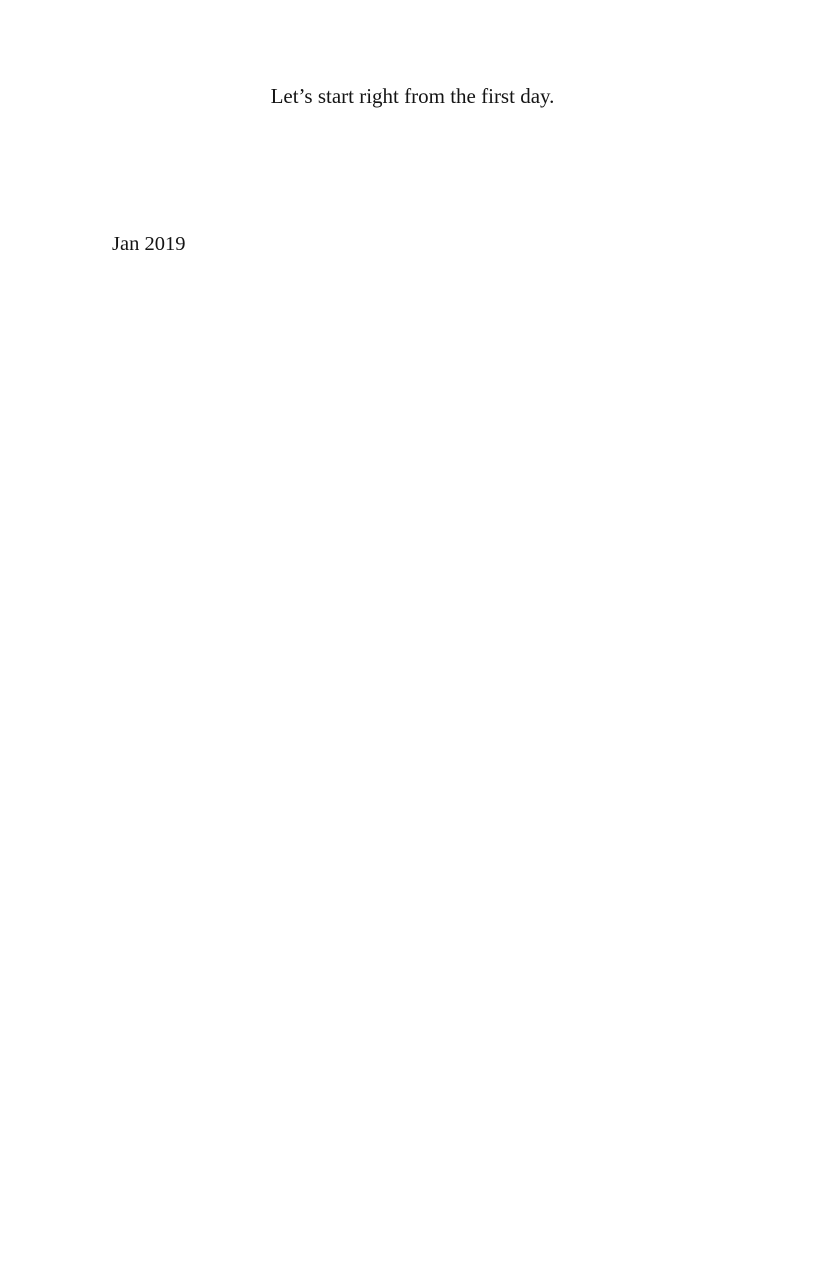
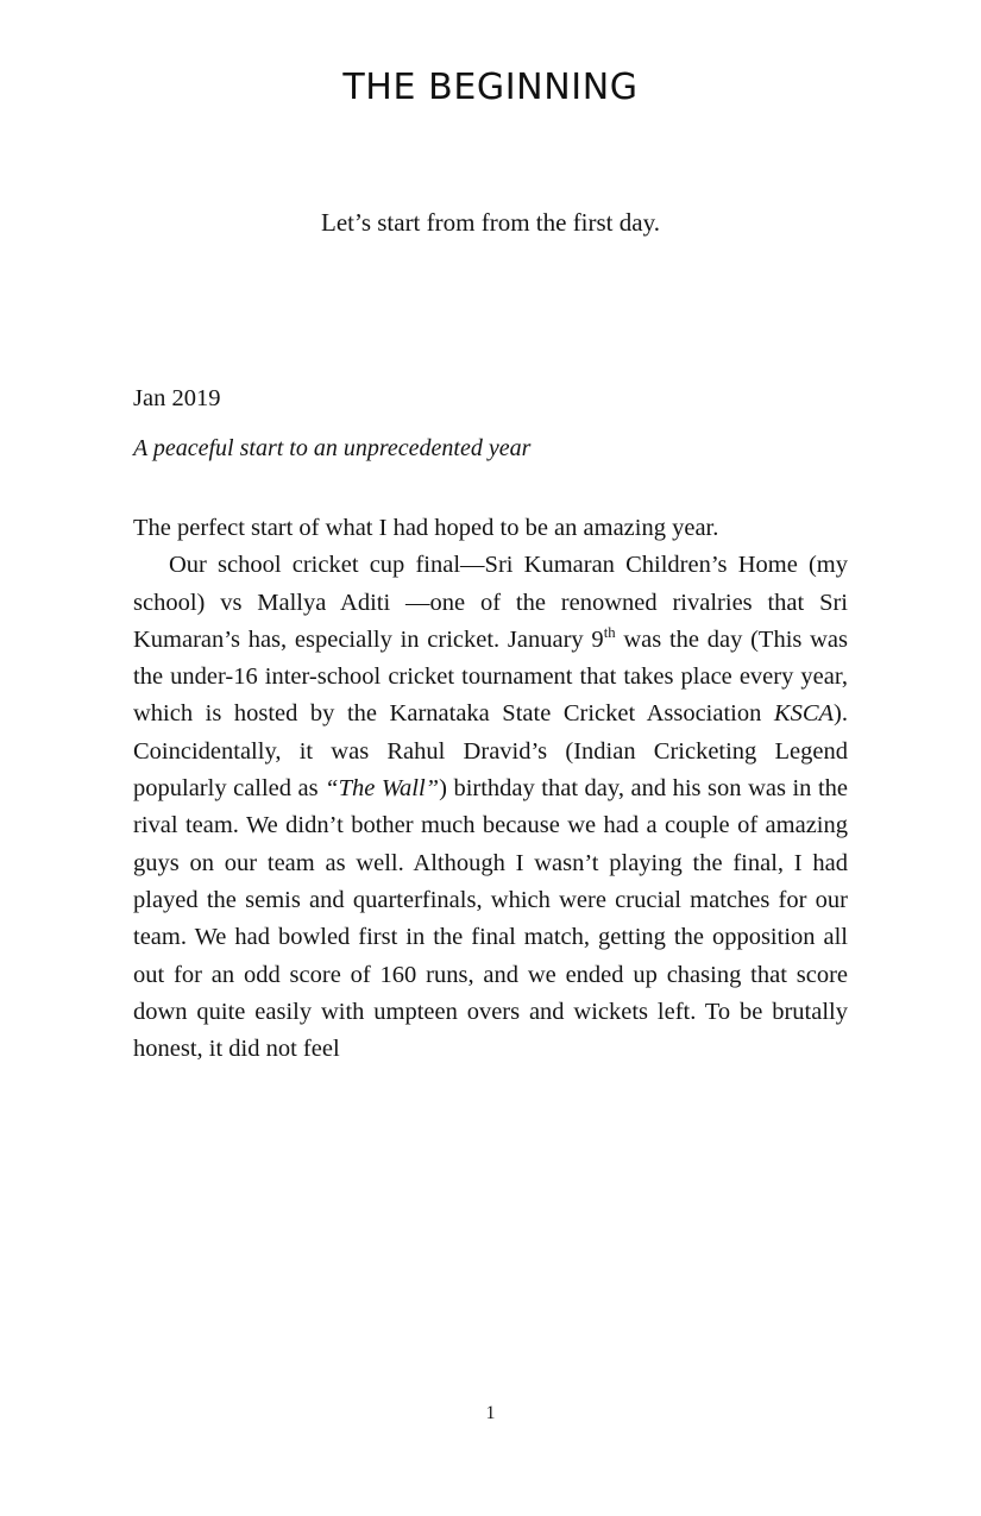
+ THE BEGINNING
- Let’s start right from the first day.
+ Let’s start from from the first day.
  Jan 2019
+ A peaceful start to an unprecedented year
+ The perfect start of what I had hoped to be an amazing year.
+ Our school cricket cup final—Sri Kumaran Children’s Home (my school) vs Mallya Aditi —one of the renowned rivalries that Sri Kumaran’s has, especially in cricket. January 9th was the day (This was the under-16 inter-school cricket tournament that takes place every year, which is hosted by the Karnataka State Cricket Association KSCA). Coincidentally, it was Rahul Dravid’s (Indian Cricketing Legend popularly called as “The Wall”) birthday that day, and his son was in the rival team. We didn’t bother much because we had a couple of amazing guys on our team as well. Although I wasn’t playing the final, I had played the semis and quarterfinals, which were crucial matches for our team. We had bowled first in the final match, getting the opposition all out for an odd score of 160 runs, and we ended up chasing that score down quite easily with umpteen overs and wickets left. To be brutally honest, it did not feel
+ 1
